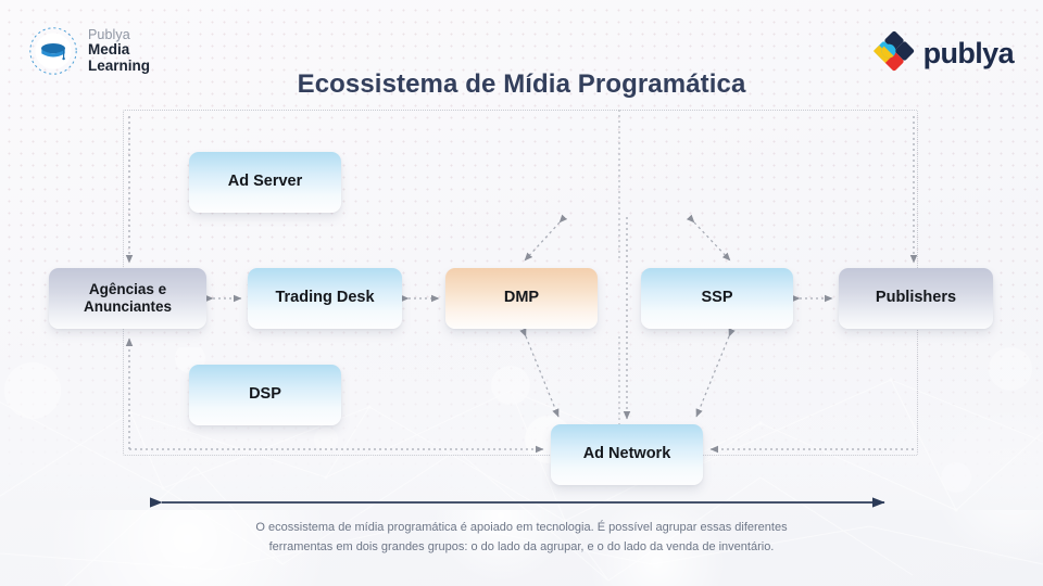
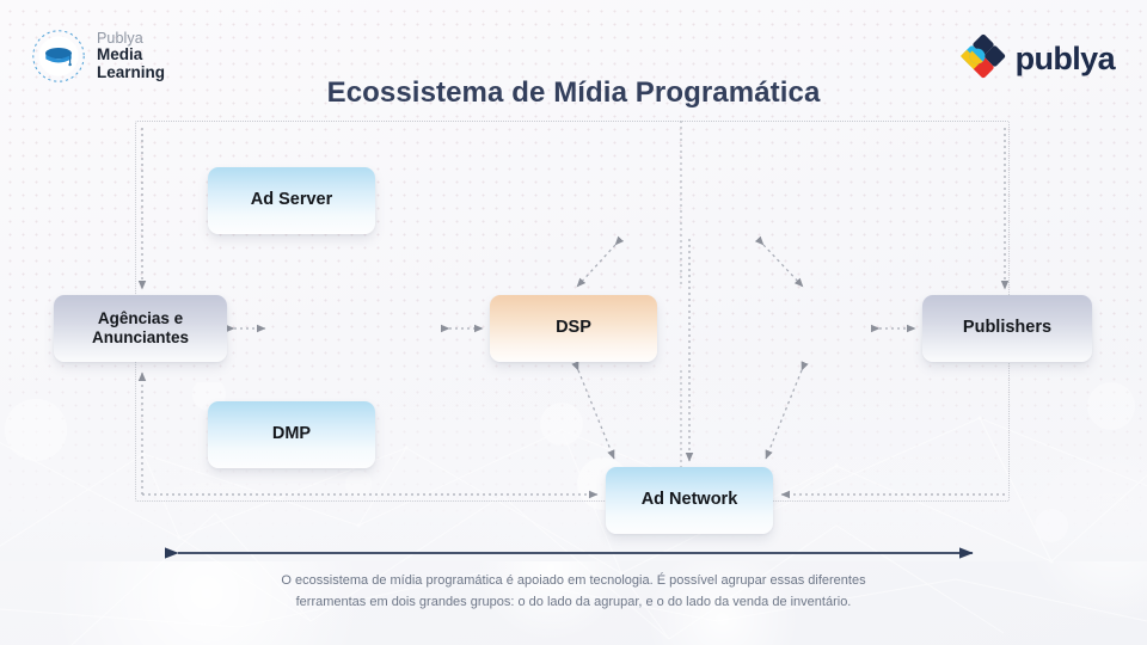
  Publya
  Media
  Learning
  publya
  Ecossistema de Mídia Programática
  Ad Server
  Agências e
  Anunciantes
- Trading Desk
- DMP
+ DSP
- SSP
  Publishers
- DSP
+ DMP
  Ad Network
  O ecossistema de mídia programática é apoiado em tecnologia. É possível agrupar essas diferentes
  ferramentas em dois grandes grupos: o do lado da agrupar, e o do lado da venda de inventário.
